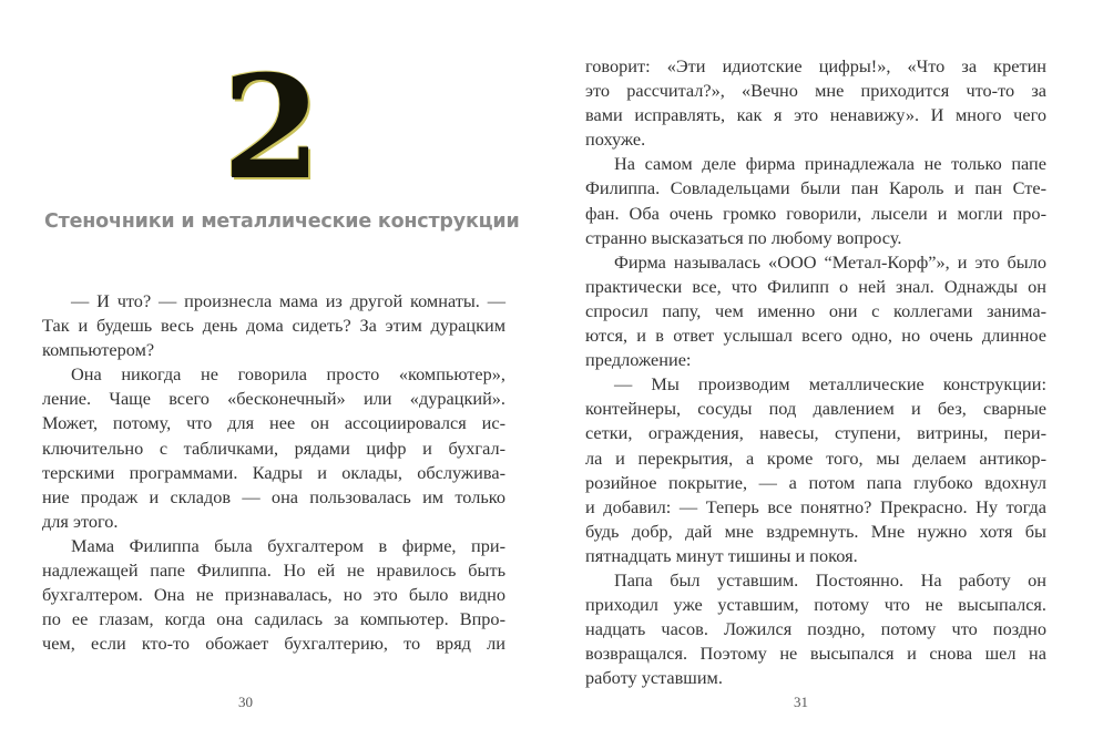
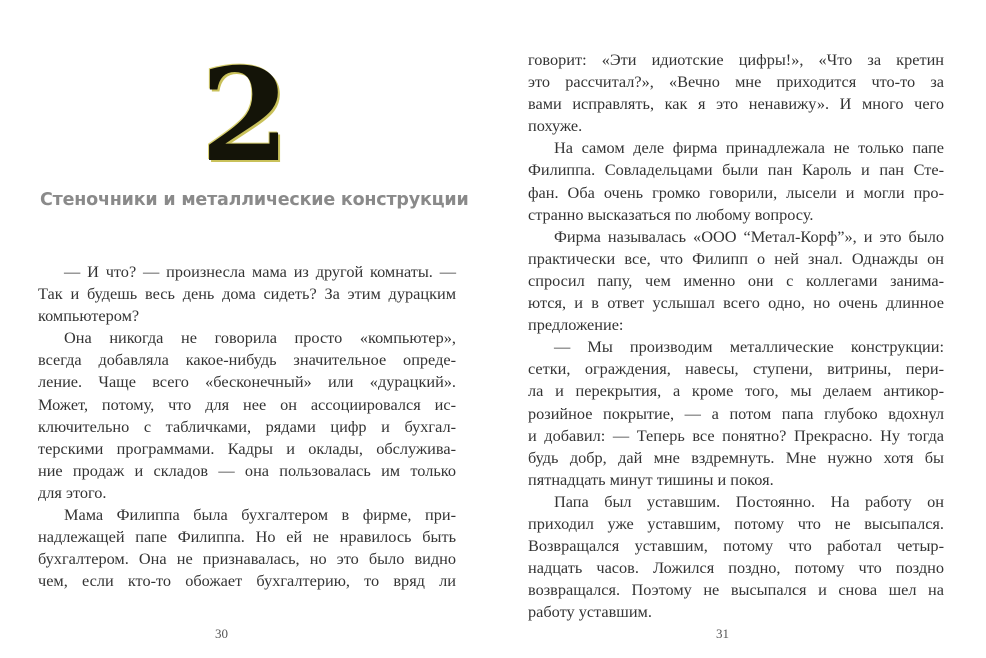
  2
  Стеночники и металлические конструкции
  — И что? — произнесла мама из другой комнаты. —
  Так и будешь весь день дома сидеть? За этим дурацким
  компьютером?
  Она никогда не говорила просто «компьютер»,
+ всегда добавляла какое-нибудь значительное опреде-
  ление. Чаще всего «бесконечный» или «дурацкий».
  Может, потому, что для нее он ассоциировался ис-
  ключительно с табличками, рядами цифр и бухгал-
  терскими программами. Кадры и оклады, обслужива-
  ние продаж и складов — она пользовалась им только
  для этого.
  Мама Филиппа была бухгалтером в фирме, при-
  надлежащей папе Филиппа. Но ей не нравилось быть
  бухгалтером. Она не признавалась, но это было видно
- по ее глазам, когда она садилась за компьютер. Впро-
  чем, если кто-то обожает бухгалтерию, то вряд ли
  30
  говорит: «Эти идиотские цифры!», «Что за кретин
  это рассчитал?», «Вечно мне приходится что-то за
  вами исправлять, как я это ненавижу». И много чего
  похуже.
  На самом деле фирма принадлежала не только папе
  Филиппа. Совладельцами были пан Кароль и пан Сте-
  фан. Оба очень громко говорили, лысели и могли про-
  странно высказаться по любому вопросу.
  Фирма называлась «ООО “Метал-Корф”», и это было
  практически все, что Филипп о ней знал. Однажды он
  спросил папу, чем именно они с коллегами занима-
  ются, и в ответ услышал всего одно, но очень длинное
  предложение:
  — Мы производим металлические конструкции:
- контейнеры, сосуды под давлением и без, сварные
  сетки, ограждения, навесы, ступени, витрины, пери-
  ла и перекрытия, а кроме того, мы делаем антикор-
  розийное покрытие, — а потом папа глубоко вдохнул
  и добавил: — Теперь все понятно? Прекрасно. Ну тогда
  будь добр, дай мне вздремнуть. Мне нужно хотя бы
  пятнадцать минут тишины и покоя.
  Папа был уставшим. Постоянно. На работу он
  приходил уже уставшим, потому что не высыпался.
+ Возвращался уставшим, потому что работал четыр-
  надцать часов. Ложился поздно, потому что поздно
  возвращался. Поэтому не высыпался и снова шел на
  работу уставшим.
  31
